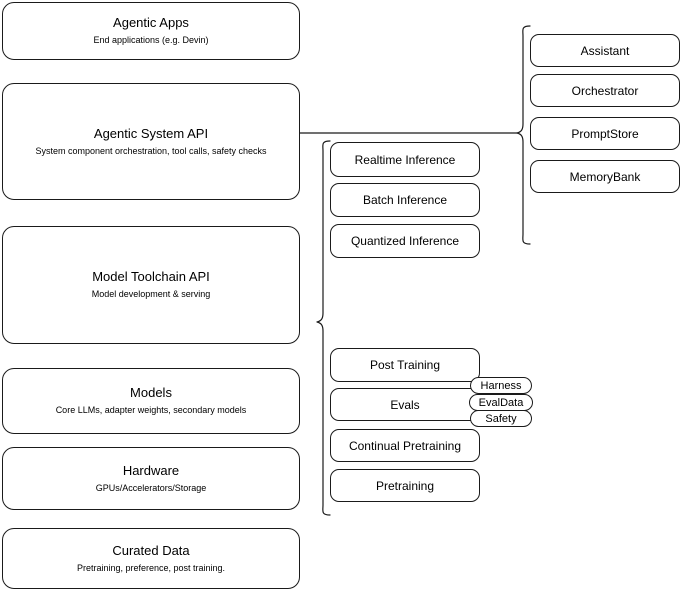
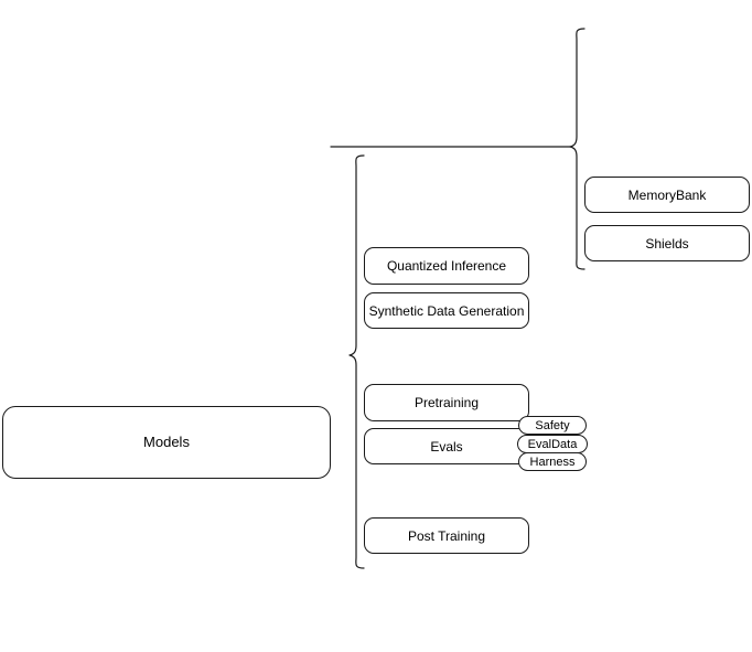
- Agentic Apps
- End applications (e.g. Devin)
- Agentic System API
- System component orchestration, tool calls, safety checks
- Model Toolchain API
- Model development & serving
  Models
- Core LLMs, adapter weights, secondary models
- Hardware
- GPUs/Accelerators/Storage
- Curated Data
- Pretraining, preference, post training.
- Realtime Inference
- Batch Inference
  Quantized Inference
+ Synthetic Data Generation
- Post Training
+ Pretraining
  Evals
- Continual Pretraining
- Pretraining
+ Post Training
- Harness
+ Safety
  EvalData
- Safety
+ Harness
- Assistant
- Orchestrator
- PromptStore
  MemoryBank
+ Shields
